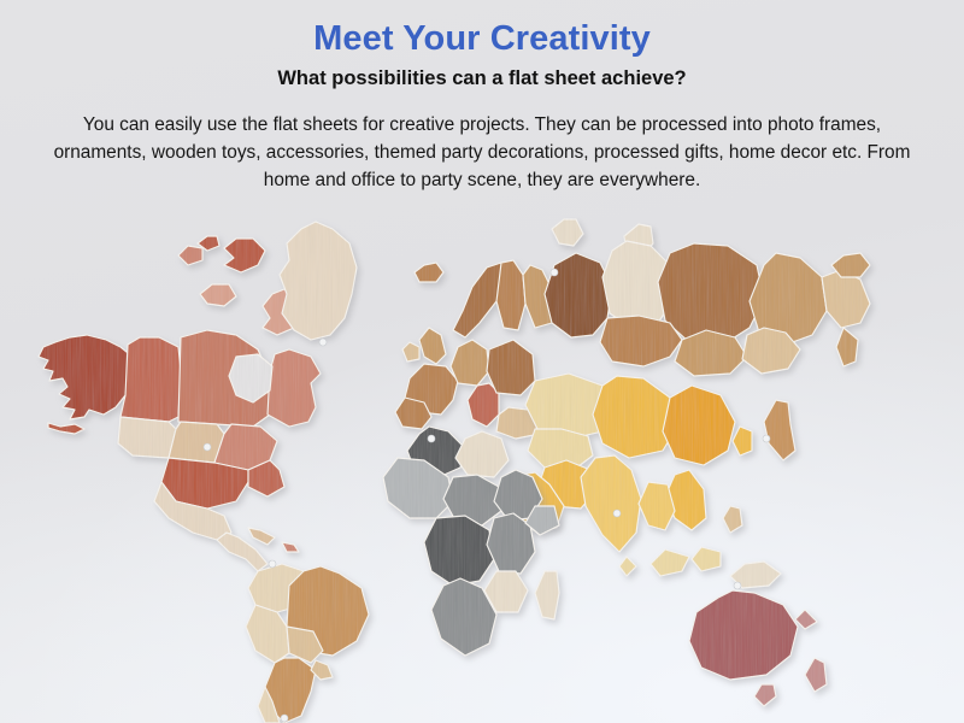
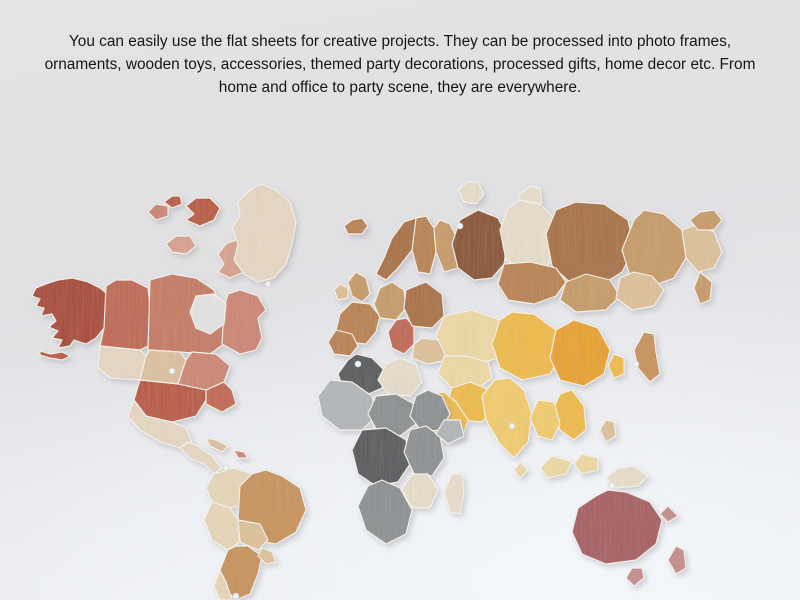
- Meet Your Creativity
- What possibilities can a flat sheet achieve?
  You can easily use the flat sheets for creative projects. They can be processed into photo frames, ornaments, wooden toys, accessories, themed party decorations, processed gifts, home decor etc. From home and office to party scene, they are everywhere.
